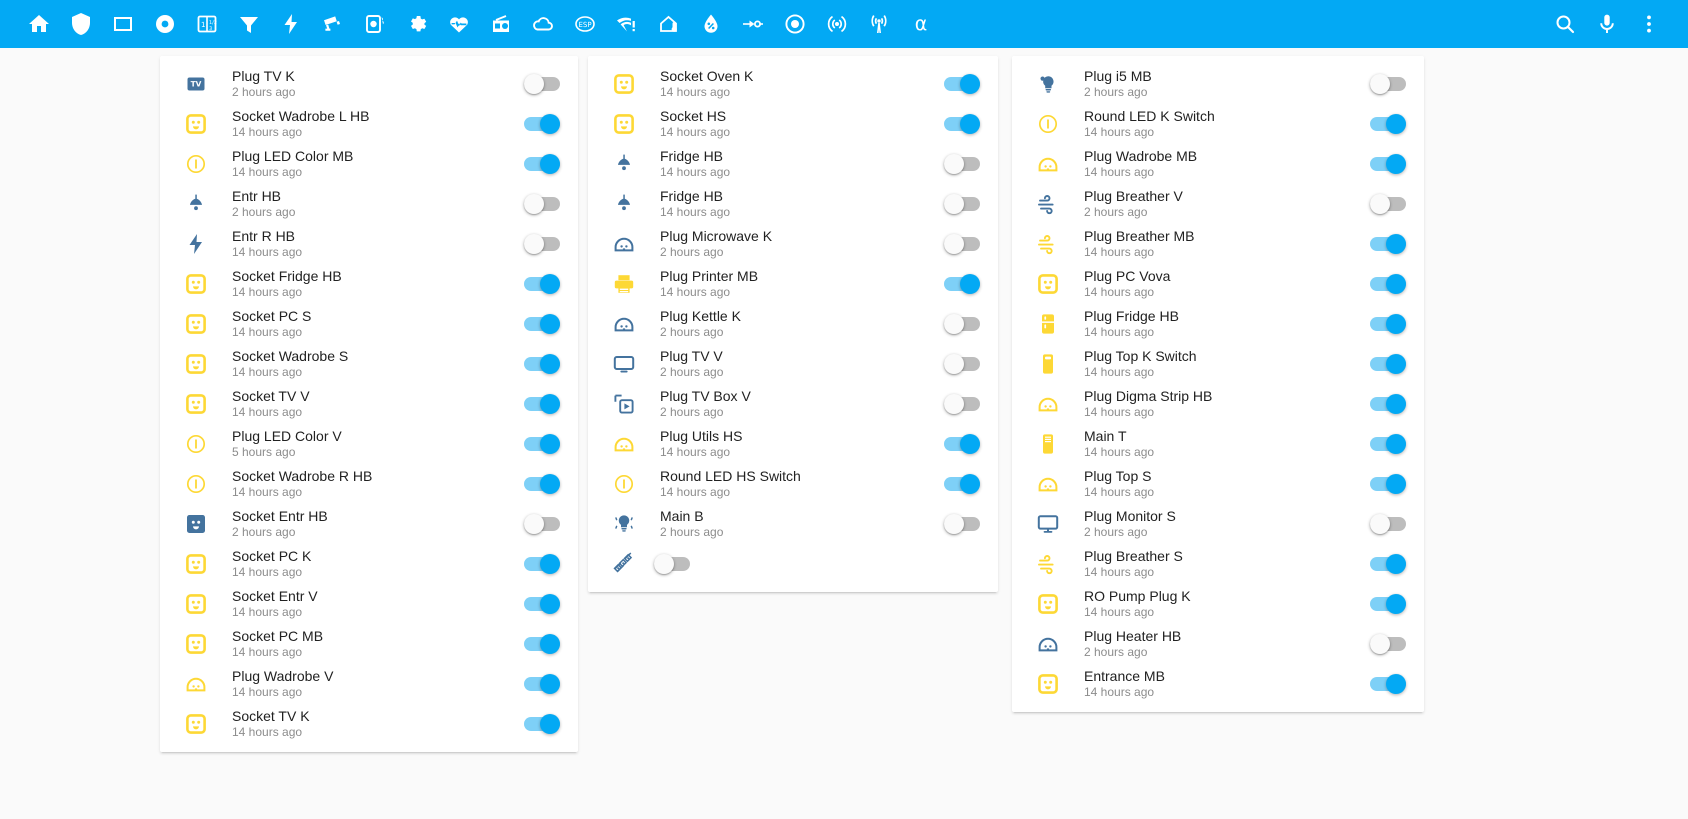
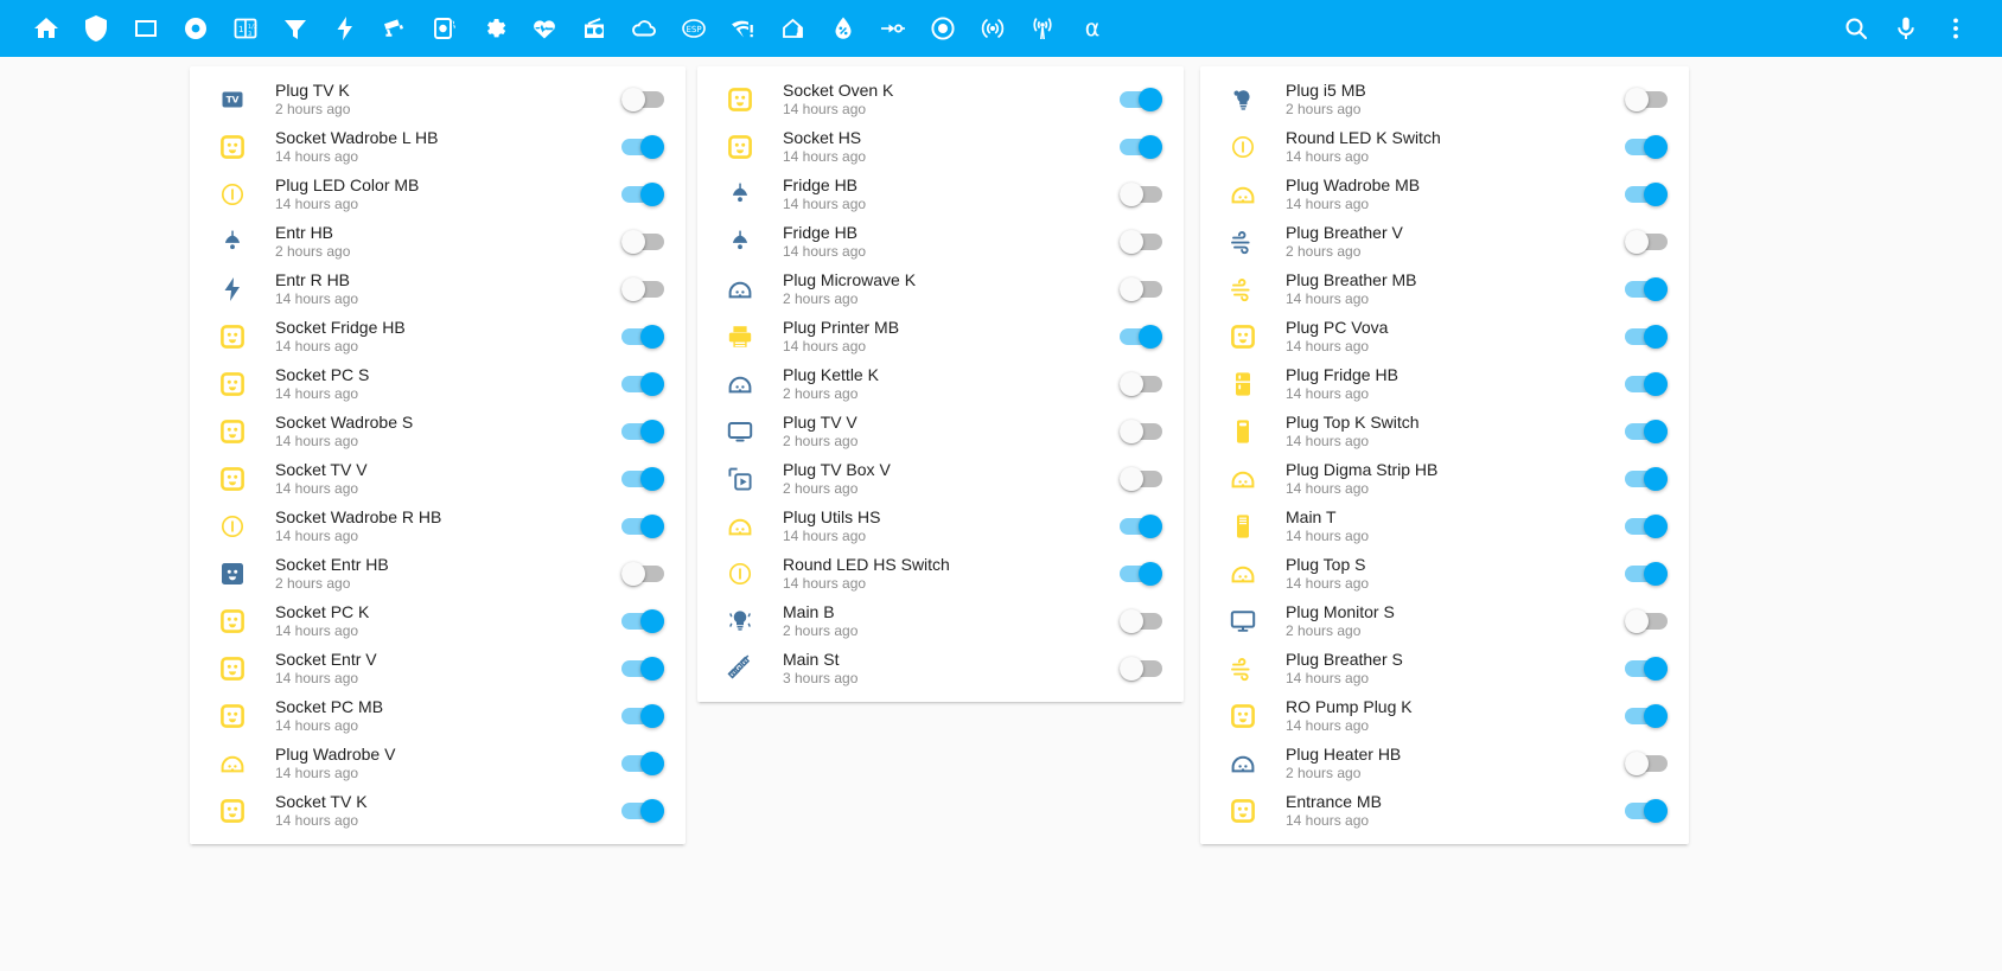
  1
  ESP
  α
  TV
  Plug TV K
  2 hours ago
  Socket Wadrobe L HB
  14 hours ago
  Plug LED Color MB
  14 hours ago
  Entr HB
  2 hours ago
  Entr R HB
  14 hours ago
  Socket Fridge HB
  14 hours ago
  Socket PC S
  14 hours ago
  Socket Wadrobe S
  14 hours ago
  Socket TV V
  14 hours ago
- Plug LED Color V
- 5 hours ago
  Socket Wadrobe R HB
  14 hours ago
  Socket Entr HB
  2 hours ago
  Socket PC K
  14 hours ago
  Socket Entr V
  14 hours ago
  Socket PC MB
  14 hours ago
  Plug Wadrobe V
  14 hours ago
  Socket TV K
  14 hours ago
  Socket Oven K
  14 hours ago
  Socket HS
  14 hours ago
  Fridge HB
  14 hours ago
  Fridge HB
  14 hours ago
  Plug Microwave K
  2 hours ago
  Plug Printer MB
  14 hours ago
  Plug Kettle K
  2 hours ago
  Plug TV V
  2 hours ago
  Plug TV Box V
  2 hours ago
  Plug Utils HS
  14 hours ago
  Round LED HS Switch
  14 hours ago
  Main B
  2 hours ago
+ Main St
+ 3 hours ago
  Plug i5 MB
  2 hours ago
  Round LED K Switch
  14 hours ago
  Plug Wadrobe MB
  14 hours ago
  Plug Breather V
  2 hours ago
  Plug Breather MB
  14 hours ago
  Plug PC Vova
  14 hours ago
  Plug Fridge HB
  14 hours ago
  Plug Top K Switch
  14 hours ago
  Plug Digma Strip HB
  14 hours ago
  Main T
  14 hours ago
  Plug Top S
  14 hours ago
  Plug Monitor S
  2 hours ago
  Plug Breather S
  14 hours ago
  RO Pump Plug K
  14 hours ago
  Plug Heater HB
  2 hours ago
  Entrance MB
  14 hours ago
